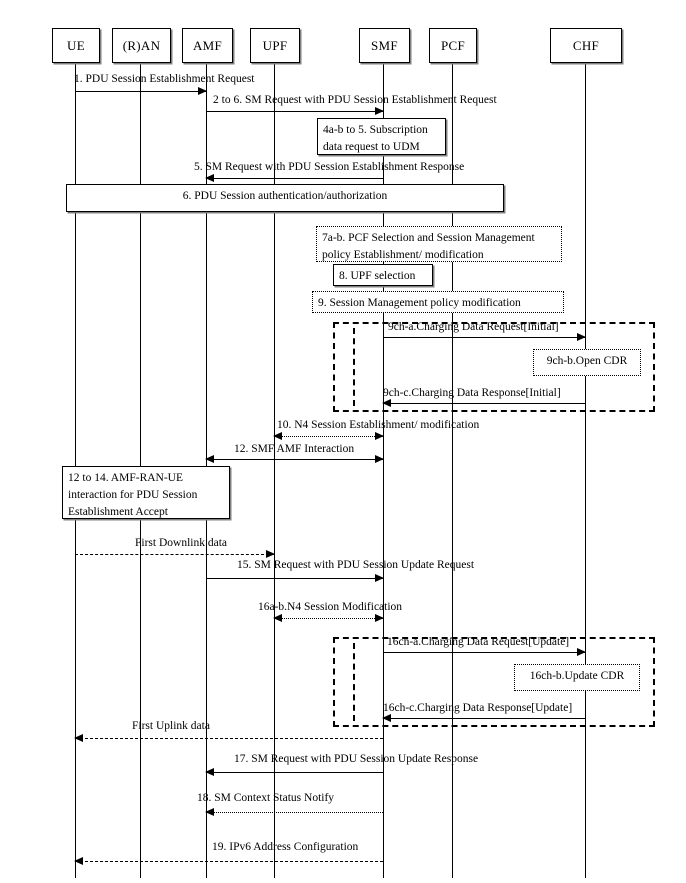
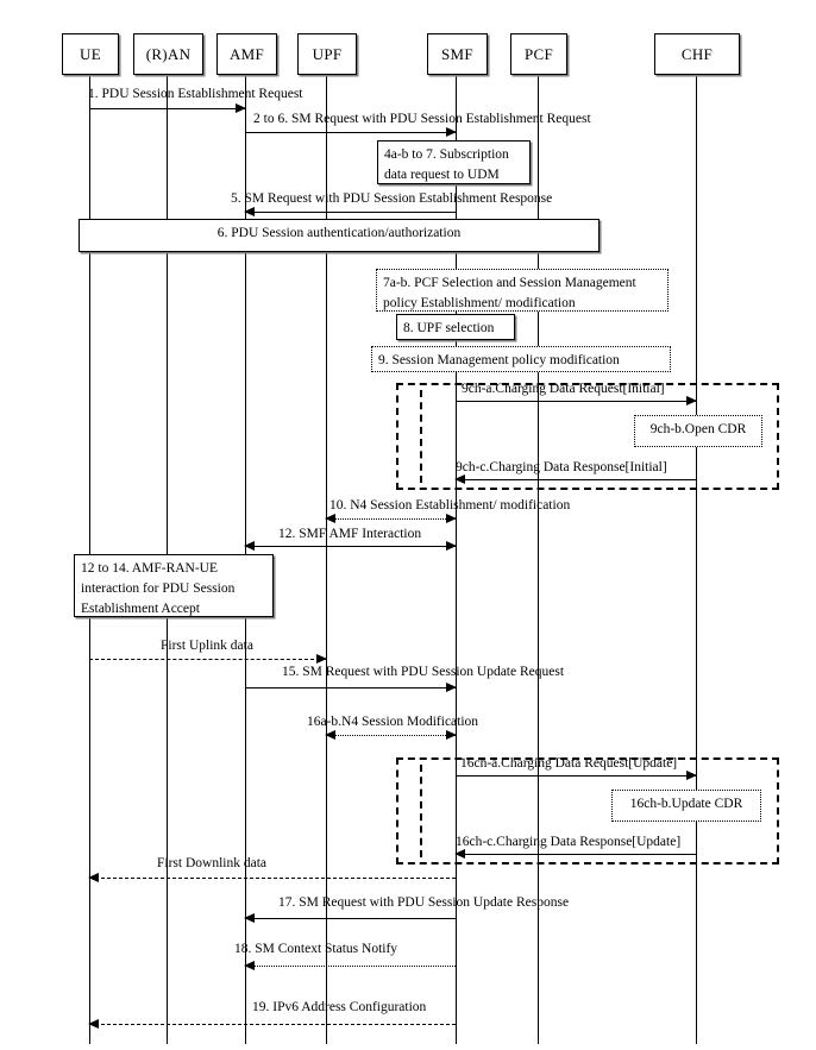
  1. PDU Session Establishment Request
  2 to 6. SM Request with PDU Session Establishment Request
  5. SM Request with PDU Session Establishment Response
  10. N4 Session Establishment/ modification
  12. SMF AMF Interaction
- First Downlink data
+ First Uplink data
  15. SM Request with PDU Session Update Request
  16a-b.N4 Session Modification
- First Uplink data
+ First Downlink data
  17. SM Request with PDU Session Update Response
  18. SM Context Status Notify
  19. IPv6 Address Configuration
  9ch-a.Charging Data Request[Initial]
  9ch-c.Charging Data Response[Initial]
  16ch-a.Charging Data Request[Update]
  16ch-c.Charging Data Response[Update]
- 4a-b to 5. Subscription data request to UDM
+ 4a-b to 7. Subscription data request to UDM
  6. PDU Session authentication/authorization
  7a-b. PCF Selection and Session Management policy Establishment/ modification
  8. UPF selection
  9. Session Management policy modification
  12 to 14. AMF-RAN-UE interaction for PDU Session Establishment Accept
  9ch-b.Open CDR
  16ch-b.Update CDR
  UE
  (R)AN
  AMF
  UPF
  SMF
  PCF
  CHF
